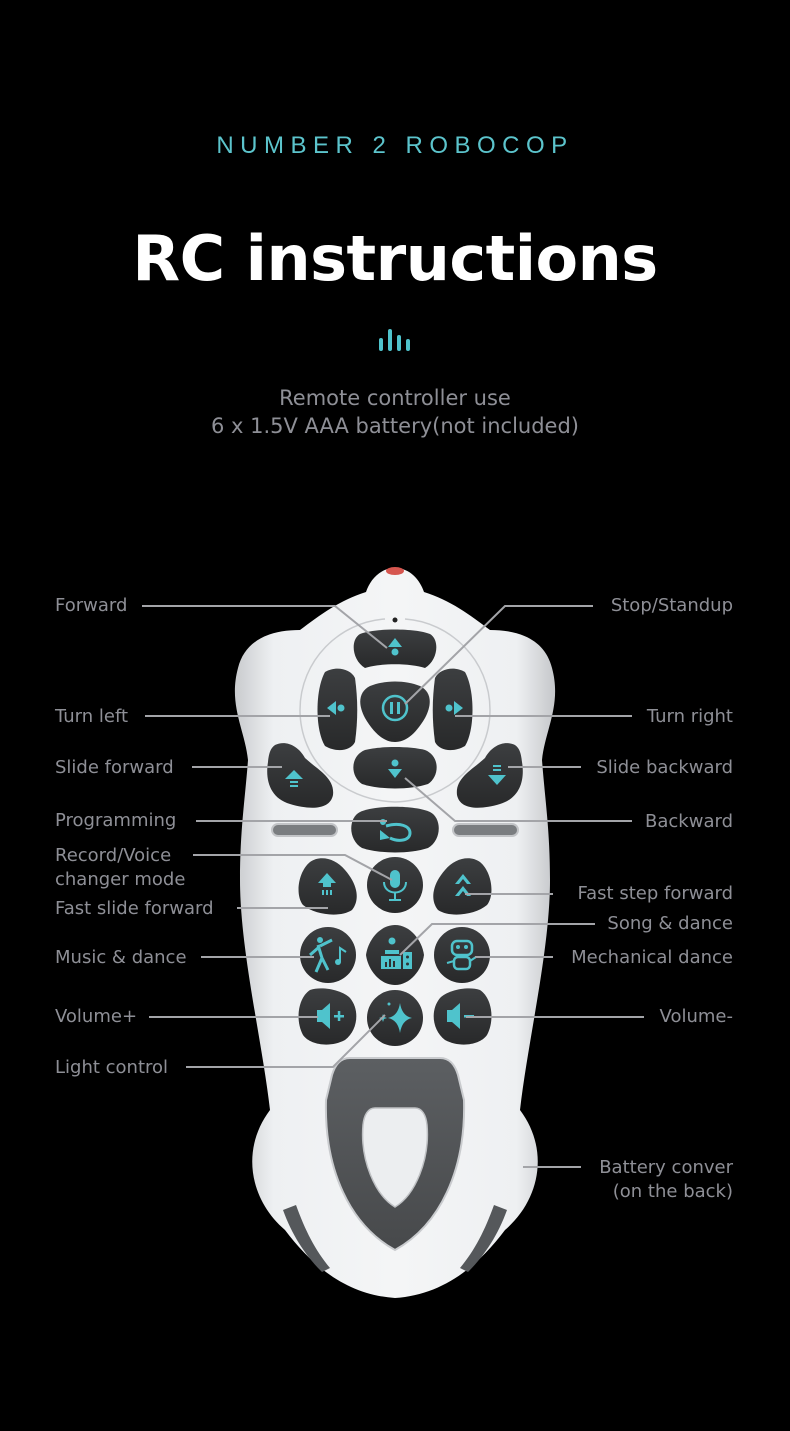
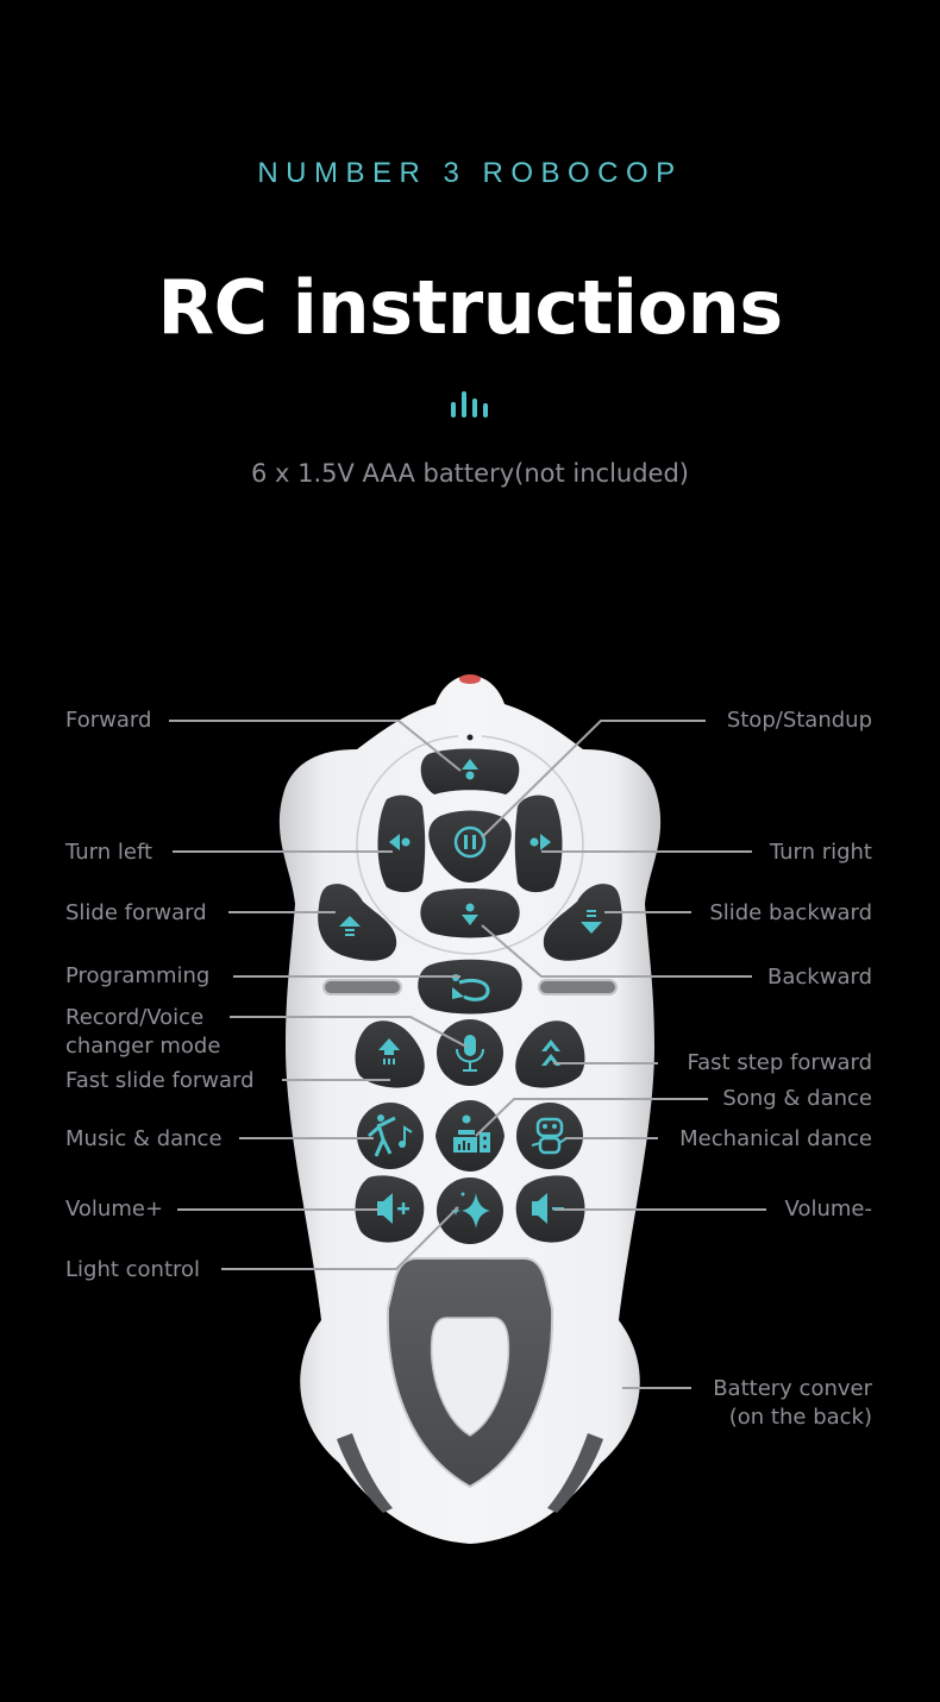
- NUMBER 2 ROBOCOP
+ NUMBER 3 ROBOCOP
  RC instructions
- Remote controller use
  6 x 1.5V AAA battery(not included)
  Forward
  Turn left
  Slide forward
  Programming
  Record/Voice
  changer mode
  Fast slide forward
  Music & dance
  Volume+
  Light control
  Stop/Standup
  Turn right
  Slide backward
  Backward
  Fast step forward
  Song & dance
  Mechanical dance
  Volume-
  Battery conver
  (on the back)
